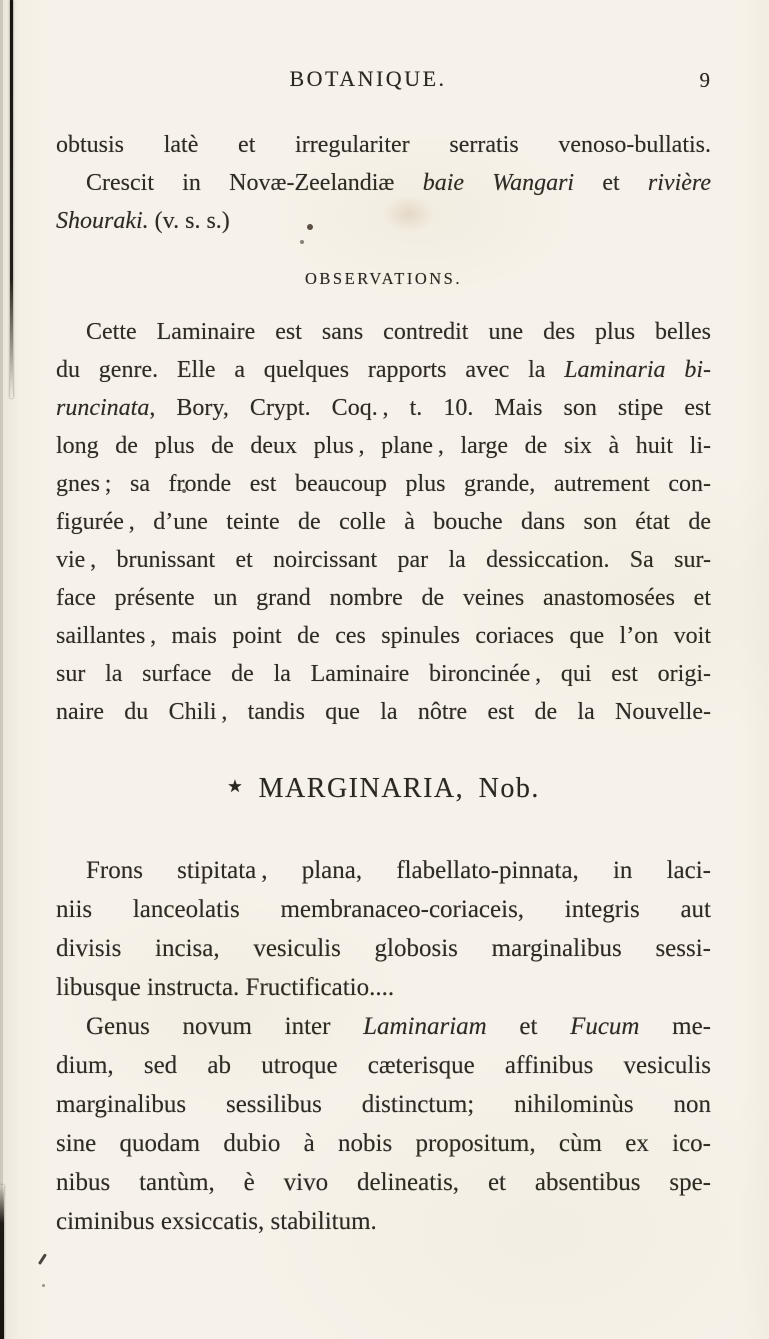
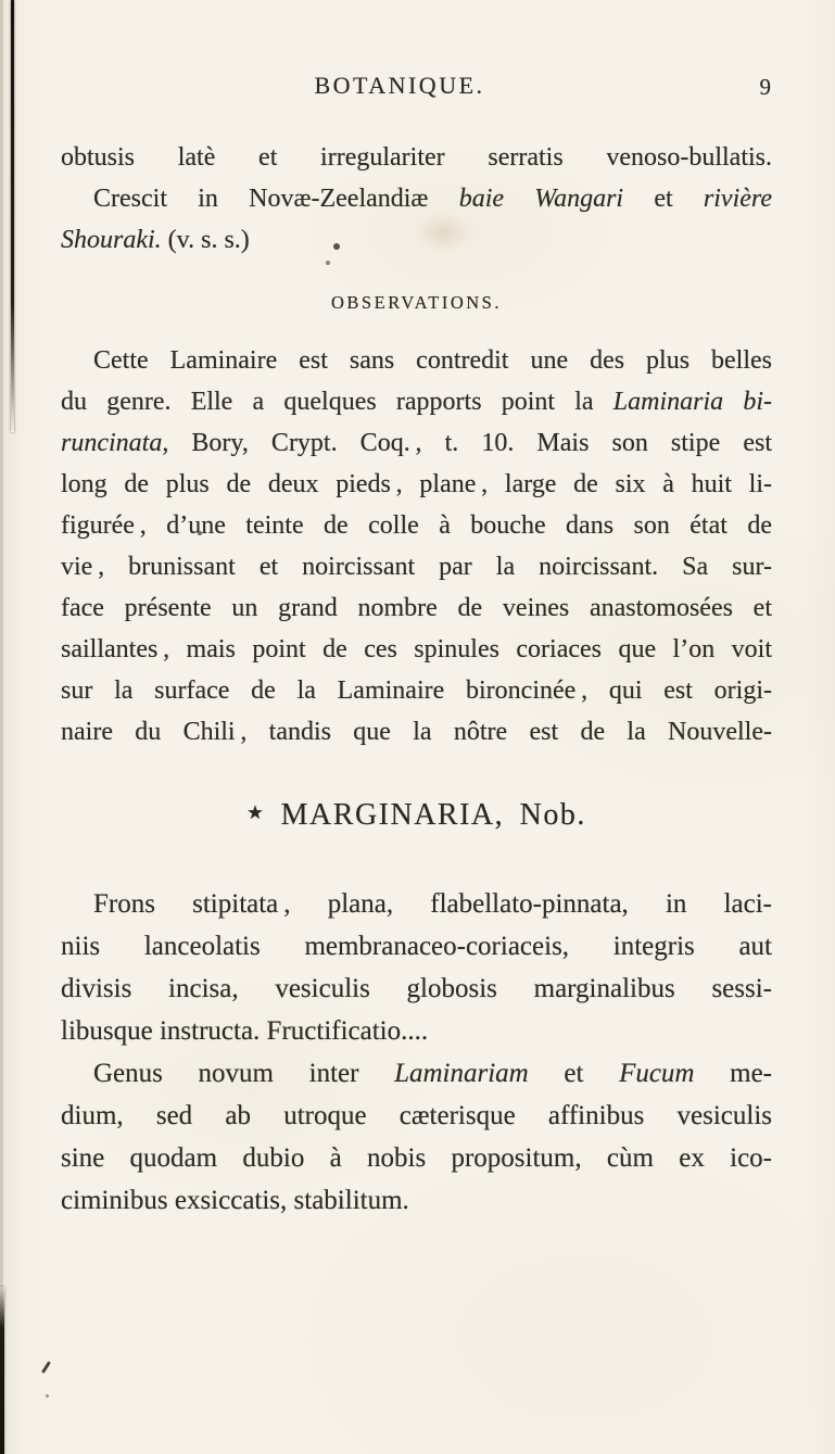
  BOTANIQUE.
  9
  obtusis latè et irregulariter serratis venoso-bullatis.
  Crescit in Novæ-Zeelandiæ baie Wangari et rivière
  Shouraki. (v. s. s.)
  OBSERVATIONS.
  Cette Laminaire est sans contredit une des plus belles
- du genre. Elle a quelques rapports avec la Laminaria bi-
+ du genre. Elle a quelques rapports point la Laminaria bi-
  runcinata, Bory, Crypt. Coq. , t. 10. Mais son stipe est
- long de plus de deux plus , plane , large de six à huit li-
+ long de plus de deux pieds , plane , large de six à huit li-
- gnes ; sa fronde est beaucoup plus grande, autrement con-
  figurée , d’une teinte de colle à bouche dans son état de
- vie , brunissant et noircissant par la dessiccation. Sa sur-
+ vie , brunissant et noircissant par la noircissant. Sa sur-
  face présente un grand nombre de veines anastomosées et
  saillantes , mais point de ces spinules coriaces que l’on voit
  sur la surface de la Laminaire bironcinée , qui est origi-
  naire du Chili , tandis que la nôtre est de la Nouvelle-
  ★ MARGINARIA, Nob.
  Frons stipitata , plana, flabellato-pinnata, in laci-
  niis lanceolatis membranaceo-coriaceis, integris aut
  divisis incisa, vesiculis globosis marginalibus sessi-
  libusque instructa. Fructificatio....
  Genus novum inter Laminariam et Fucum me-
  dium, sed ab utroque cæterisque affinibus vesiculis
- marginalibus sessilibus distinctum; nihilominùs non
  sine quodam dubio à nobis propositum, cùm ex ico-
- nibus tantùm, è vivo delineatis, et absentibus spe-
  ciminibus exsiccatis, stabilitum.
